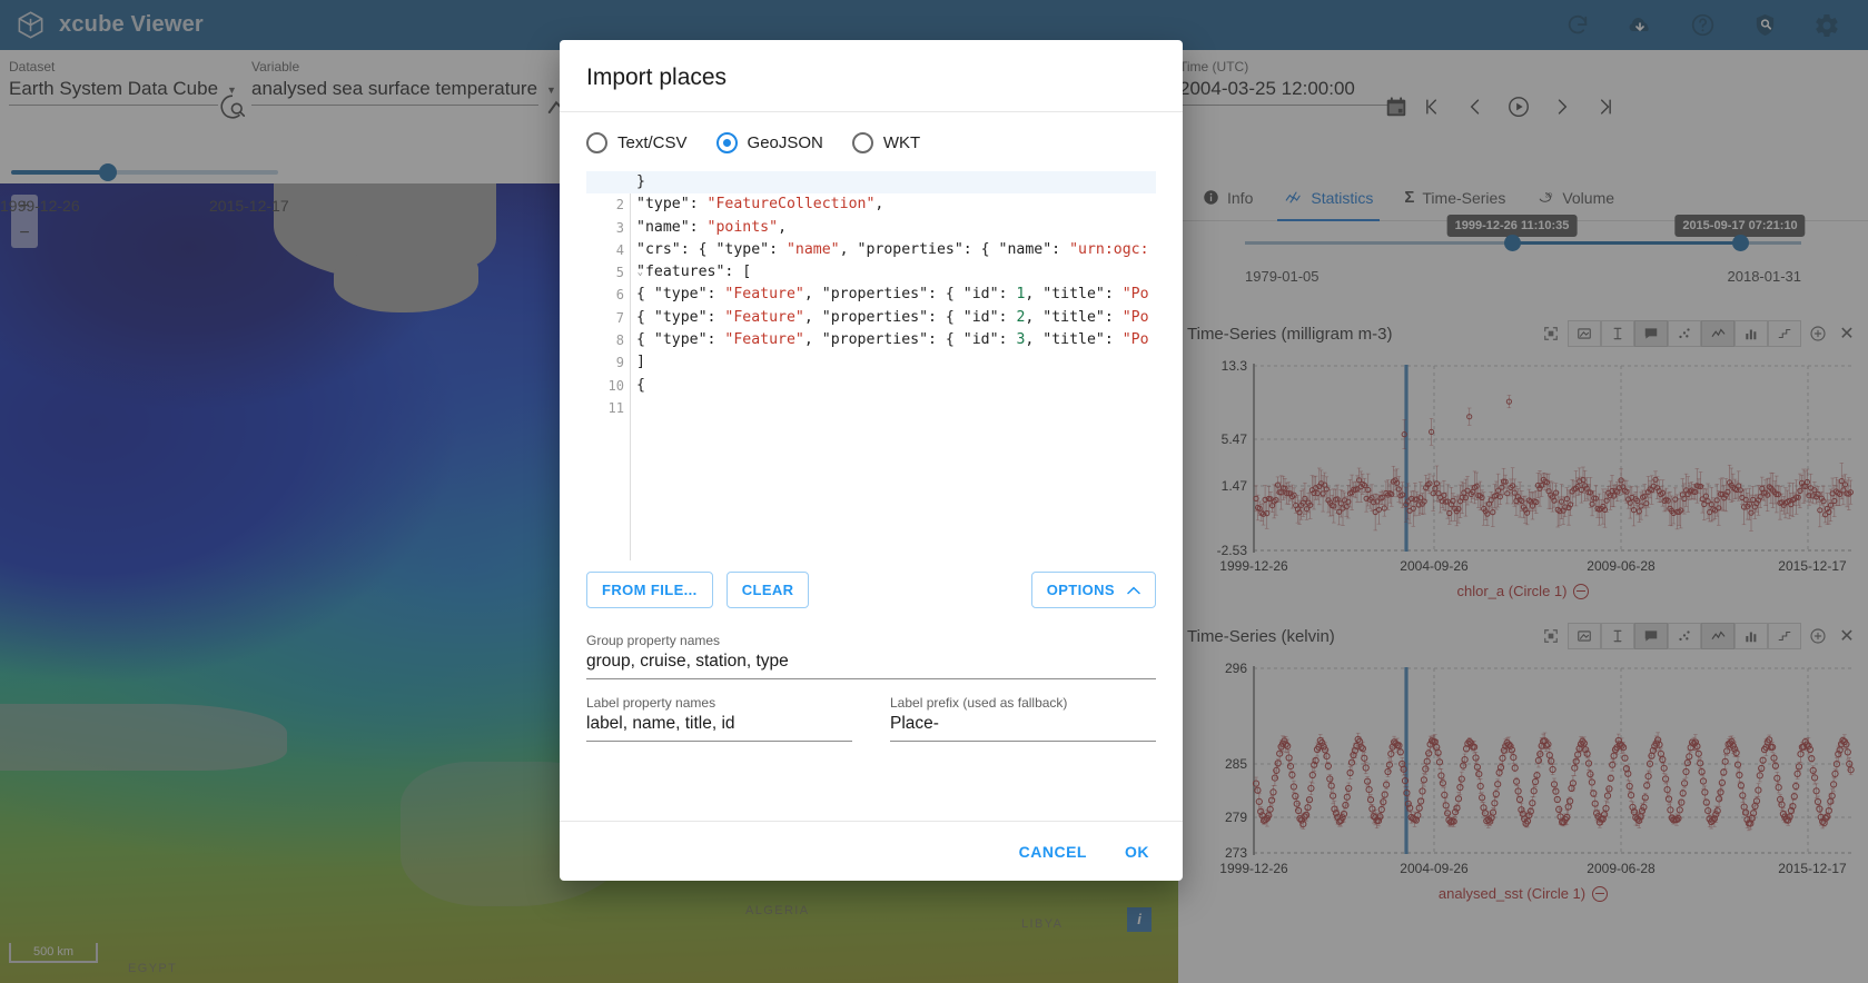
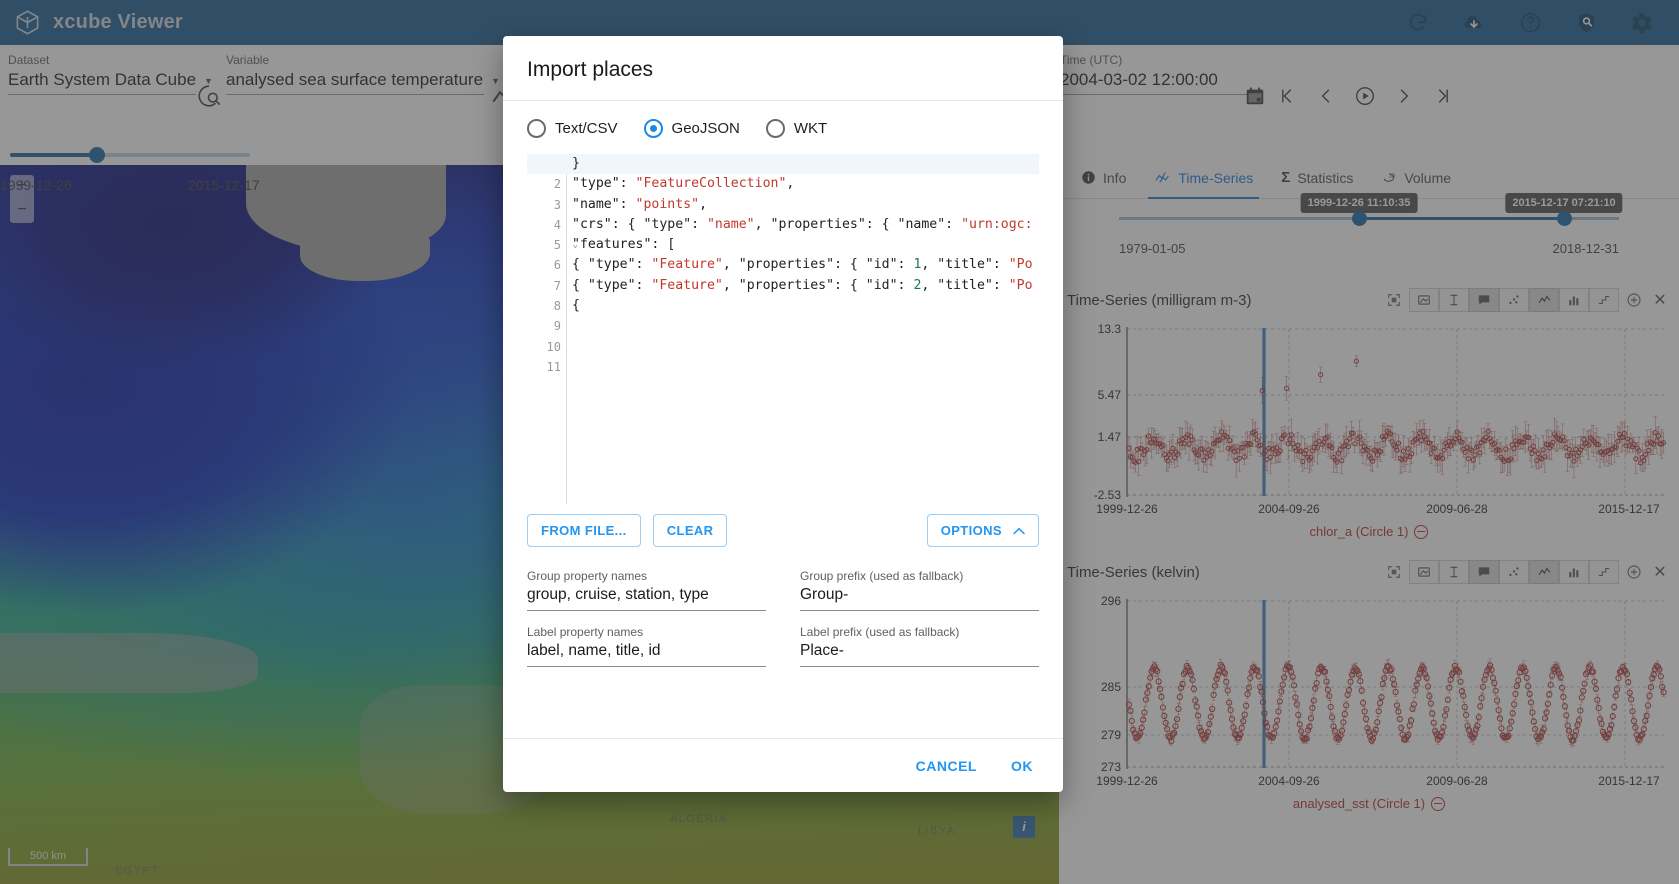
  xcube Viewer
  Dataset
  Earth System Data Cube
  ▼
  Variable
  analysed sea surface temperature
  ▼
  Time (UTC)
- 2004-03-25 12:00:00
+ 2004-03-02 12:00:00
  1999-12-26
  2015-12-17
  ALGERIA
  LIBYA
  EGYPT
  +
  −
  500 km
  i
  Info
- Statistics
+ Time-Series
  Σ
- Time-Series
+ Statistics
  Volume
  1999-12-26 11:10:35
- 2015-09-17 07:21:10
+ 2015-12-17 07:21:10
  1979-01-05
- 2018-01-31
+ 2018-12-31
  Time-Series (milligram m-3)
  ✕
  13.3
  5.47
  1.47
  -2.53
  1999-12-26
  2004-09-26
  2009-06-28
  2015-12-17
  chlor_a (Circle 1)
  Time-Series (kelvin)
  ✕
  296
  285
  279
  273
  1999-12-26
  2004-09-26
  2009-06-28
  2015-12-17
  analysed_sst (Circle 1)
  Import places
  Text/CSV
  GeoJSON
  WKT
  2
  3
  4
  5
  ⌄
  6
  7
  8
  9
  10
  11
  }
  "type": "FeatureCollection",
  "name": "points",
  "crs": { "type": "name", "properties": { "name": "urn:ogc:
  "features": [
  { "type": "Feature", "properties": { "id": 1, "title": "Po
  { "type": "Feature", "properties": { "id": 2, "title": "Po
- { "type": "Feature", "properties": { "id": 3, "title": "Po
- ]
  {
  FROM FILE...
  CLEAR
  OPTIONS
  Group property names
  group, cruise, station, type
+ Group prefix (used as fallback)
+ Group-
  Label property names
  label, name, title, id
  Label prefix (used as fallback)
  Place-
  CANCEL
  OK
